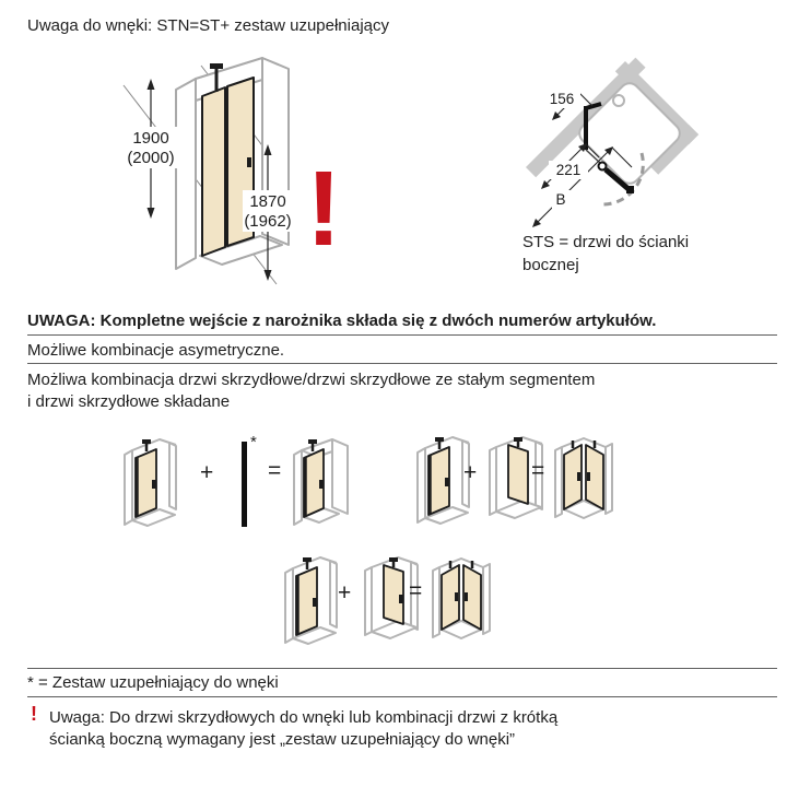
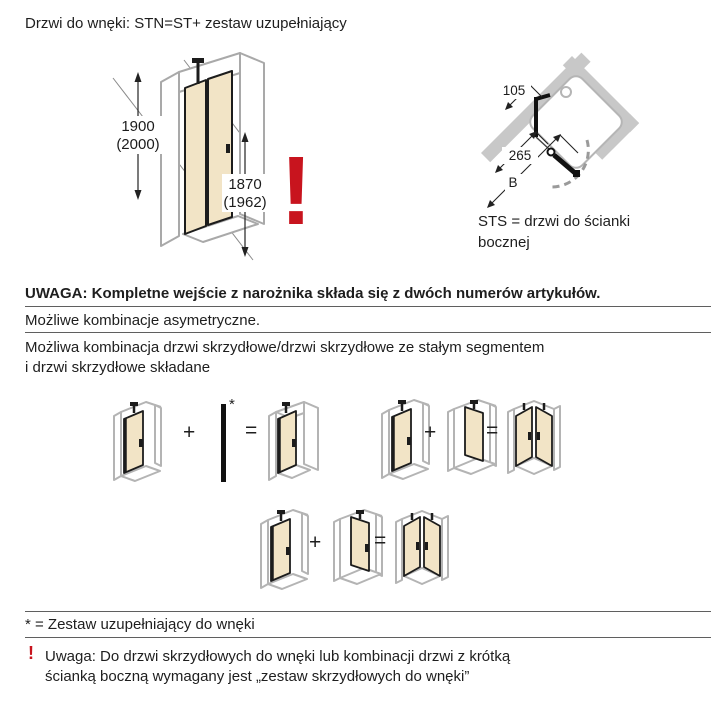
- Uwaga do wnęki: STN=ST+ zestaw uzupełniający
+ Drzwi do wnęki: STN=ST+ zestaw uzupełniający
  1900
  (2000)
  1870
  (1962)
  !
- 156
+ 105
- 221
+ 265
  B
  STS = drzwi do ścianki
  bocznej
  UWAGA: Kompletne wejście z narożnika składa się z dwóch numerów artykułów.
  Możliwe kombinacje asymetryczne.
  Możliwa kombinacja drzwi skrzydłowe/drzwi skrzydłowe ze stałym segmentem
  i drzwi skrzydłowe składane
  +
  *
  =
  +
  =
  +
  =
  * = Zestaw uzupełniający do wnęki
  !
  Uwaga: Do drzwi skrzydłowych do wnęki lub kombinacji drzwi z krótką
- ścianką boczną wymagany jest „zestaw uzupełniający do wnęki”
+ ścianką boczną wymagany jest „zestaw skrzydłowych do wnęki”
